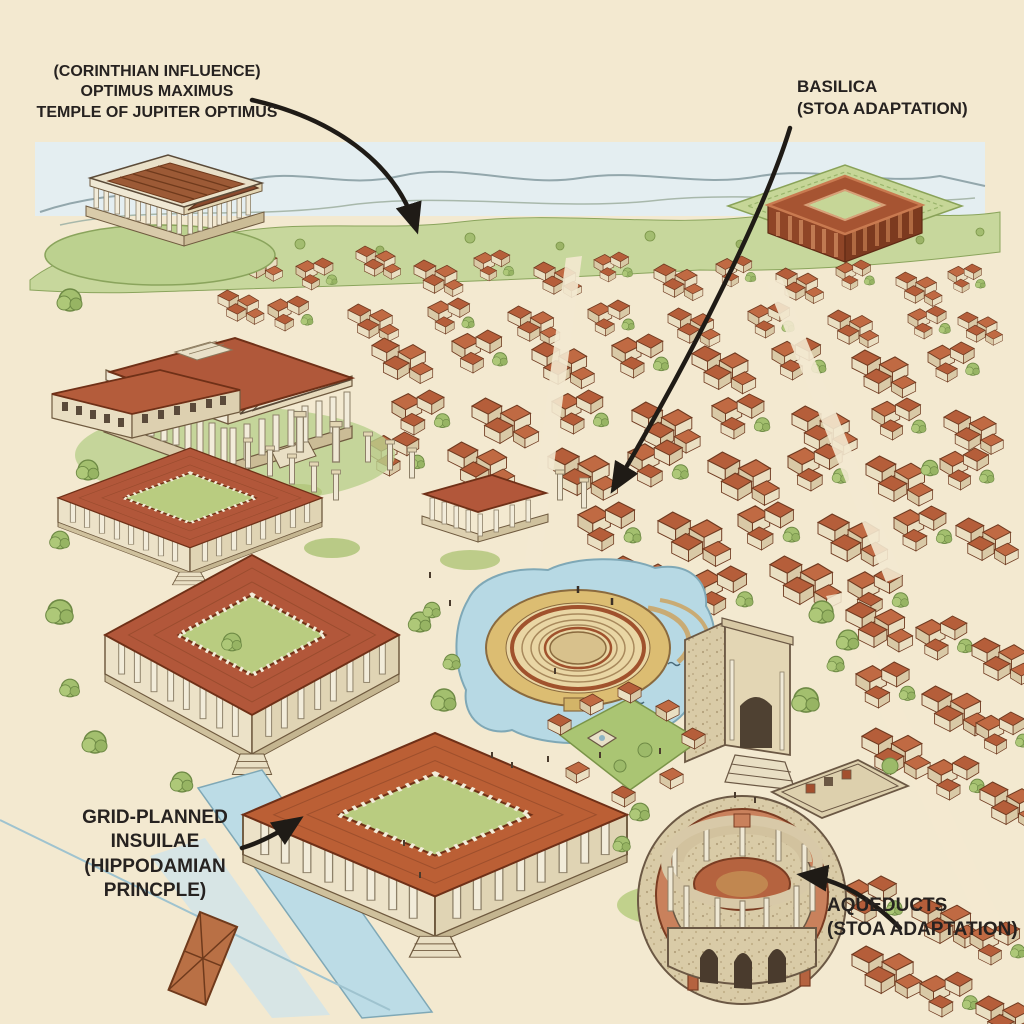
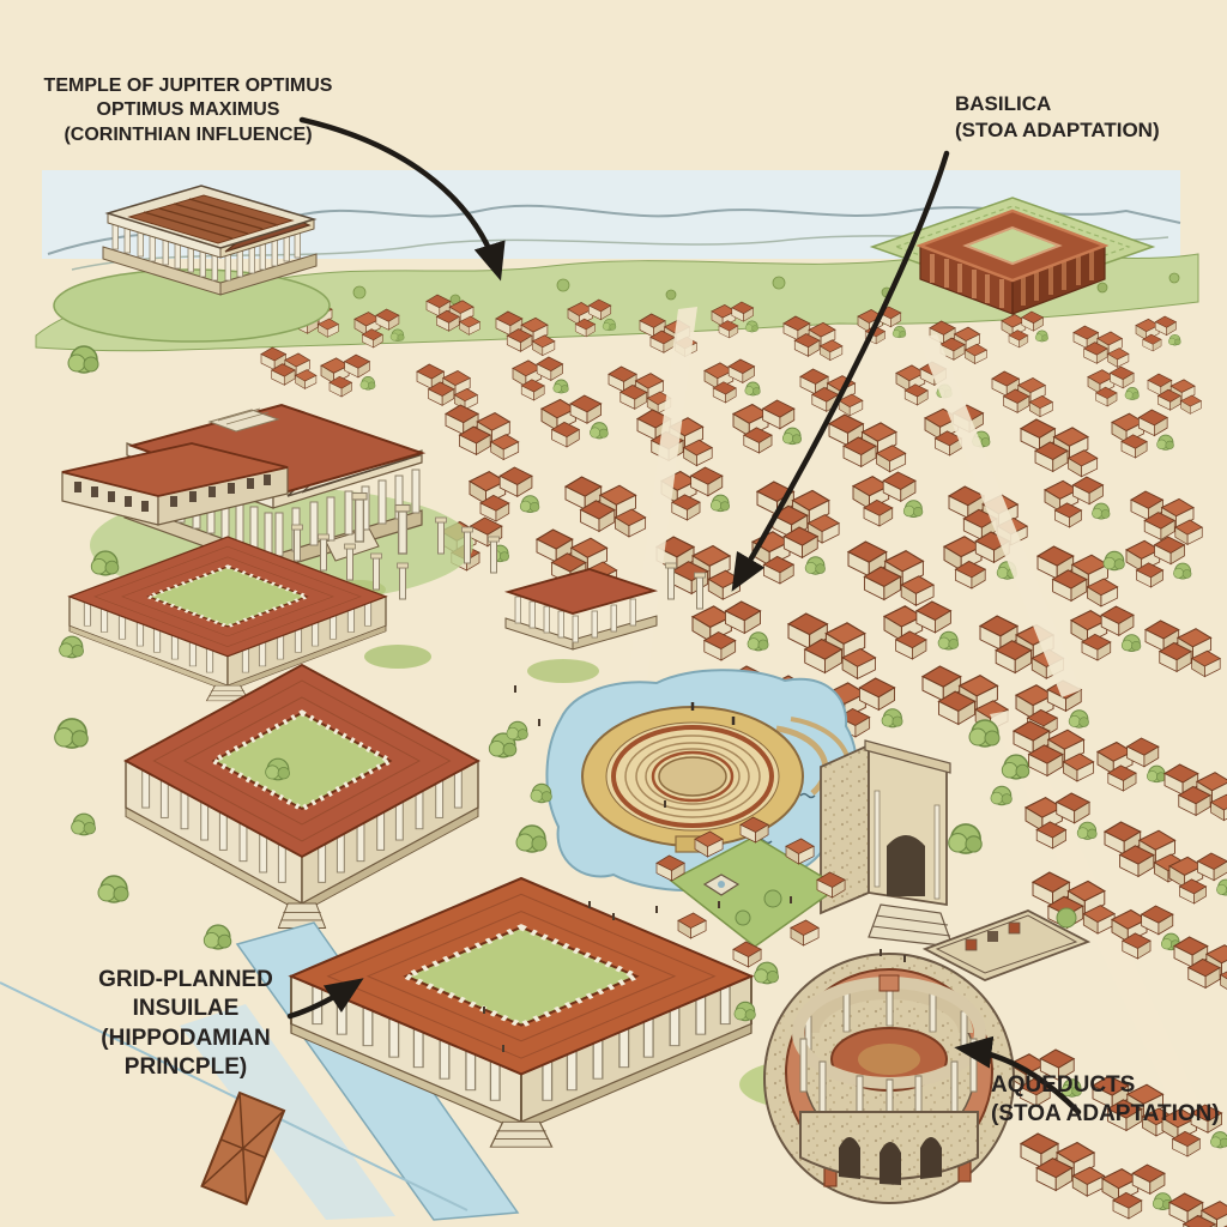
- (CORINTHIAN INFLUENCE)
+ TEMPLE OF JUPITER OPTIMUS
  OPTIMUS MAXIMUS
- TEMPLE OF JUPITER OPTIMUS
+ (CORINTHIAN INFLUENCE)
  BASILICA
  (STOA ADAPTATION)
  GRID-PLANNED
  INSUILAE
  (HIPPODAMIAN
  PRINCPLE)
  AQUEDUCTS
  (STOA ADAPTATION)
